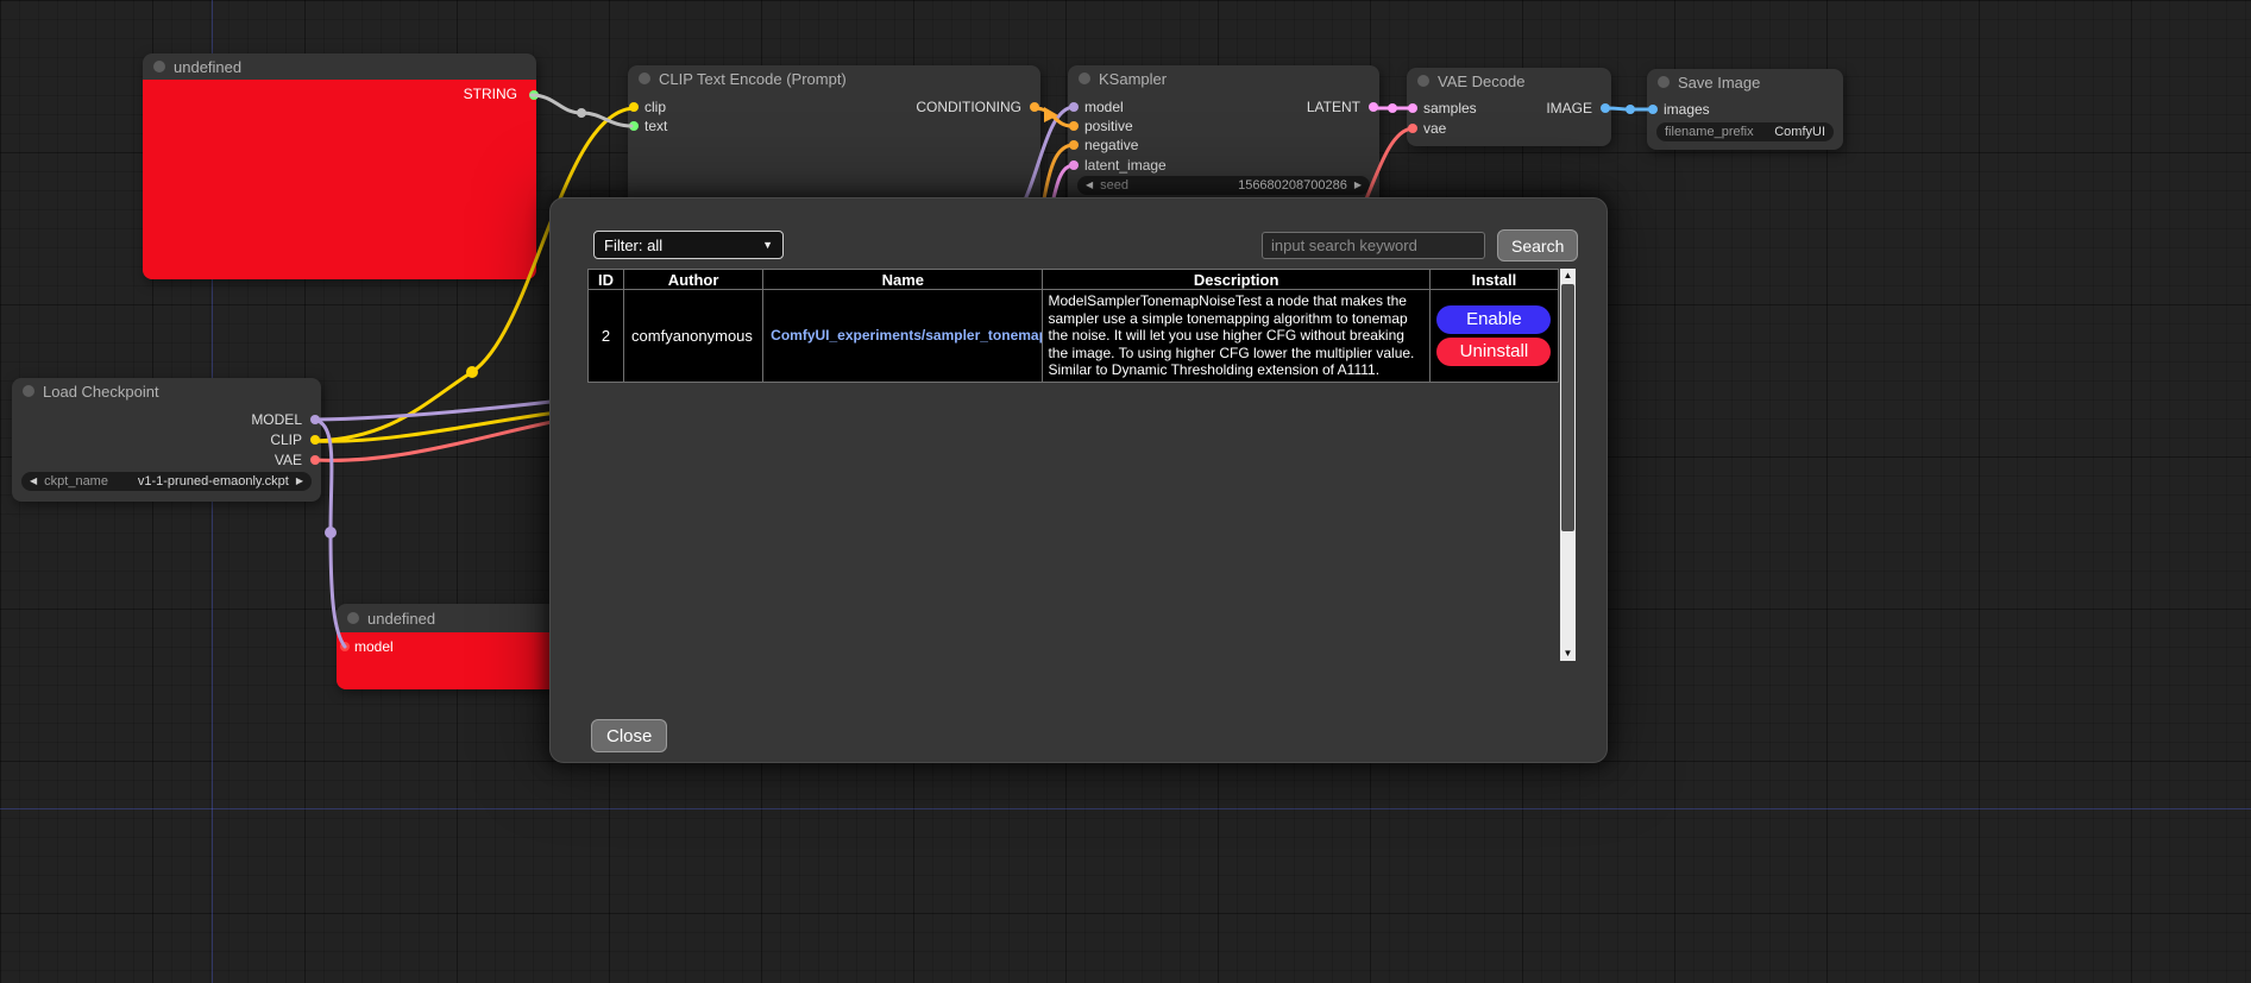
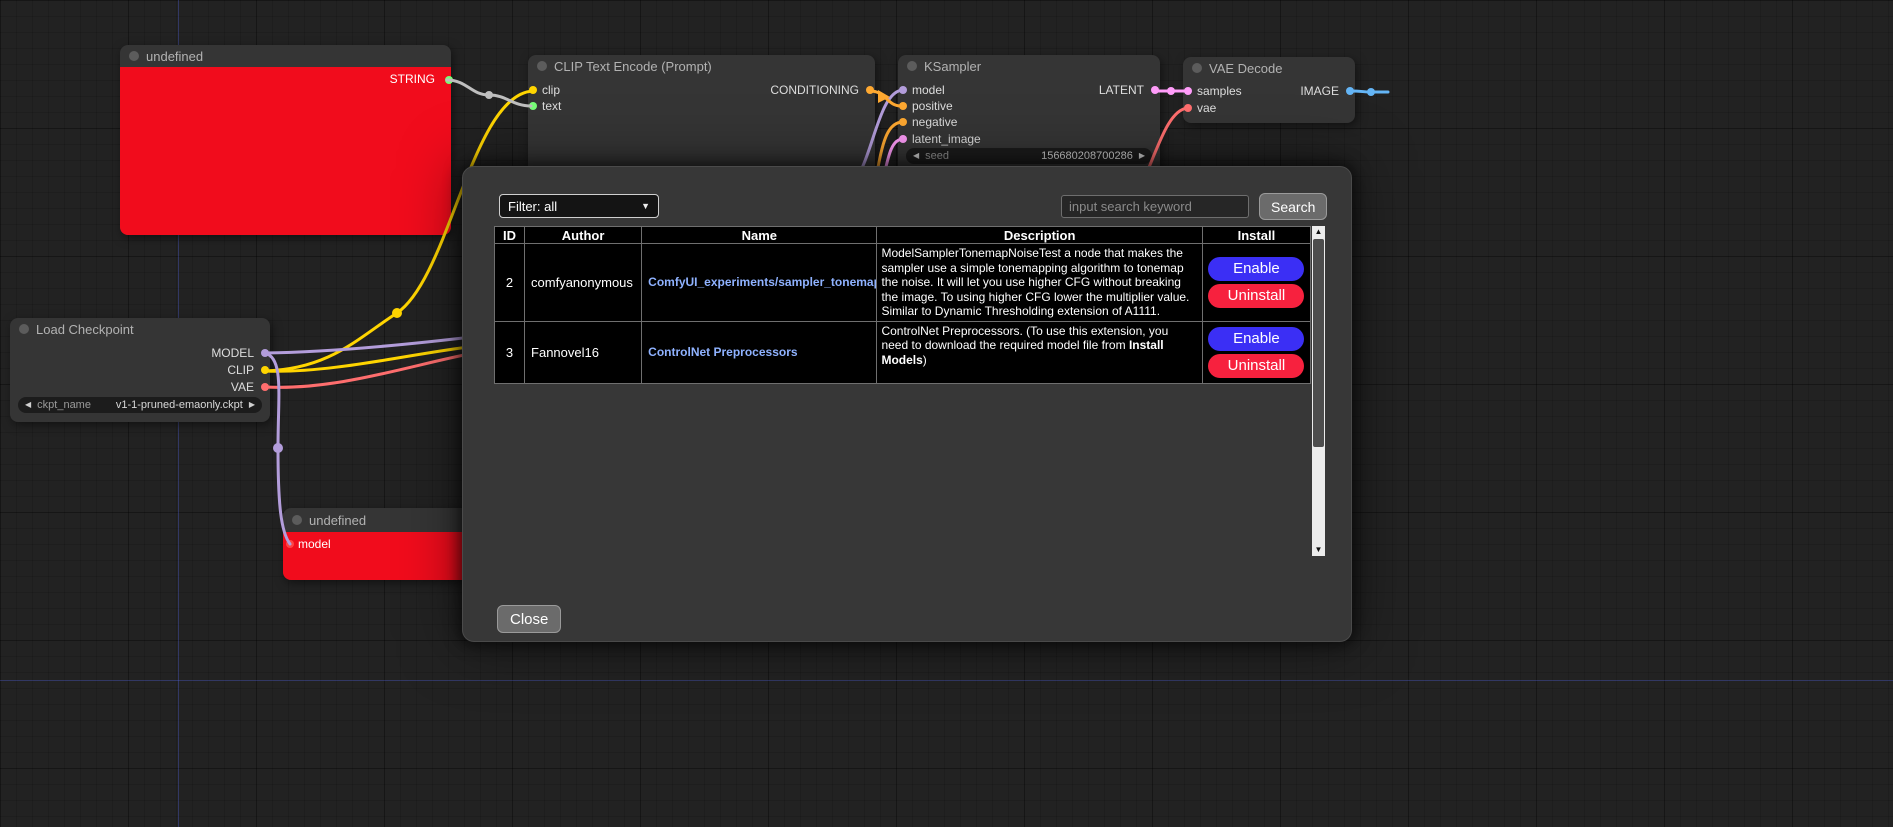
  undefined
  STRING
  CLIP Text Encode (Prompt)
  clip
  text
  CONDITIONING
  KSampler
  model
  positive
  negative
  latent_image
  LATENT
  ◀
  seed
  156680208700286
  ▶
  VAE Decode
  samples
  vae
  IMAGE
- Save Image
- images
- filename_prefix
- ComfyUI
  Load Checkpoint
  MODEL
  CLIP
  VAE
  ◀
  ckpt_name
  v1-1-pruned-emaonly.ckpt
  ▶
  undefined
  model
  Filter: all
  ▼
  input search keyword
  Search
  ID	Author	Name	Description	Install
  2	comfyanonymous	ComfyUI_experiments/sampler_tonema	ModelSamplerTonemapNoiseTest a node that makes the sampler use a simple tonemapping algorithm to tonemap the noise. It will let you use higher CFG without breaking the image. To using higher CFG lower the multiplier value. Similar to Dynamic Thresholding extension of A1111.	Enable Uninstall
+ 3	Fannovel16	ControlNet Preprocessors	ControlNet Preprocessors. (To use this extension, you need to download the required model file from Install Models)	Enable Uninstall
  ▲
  ▼
  Close
